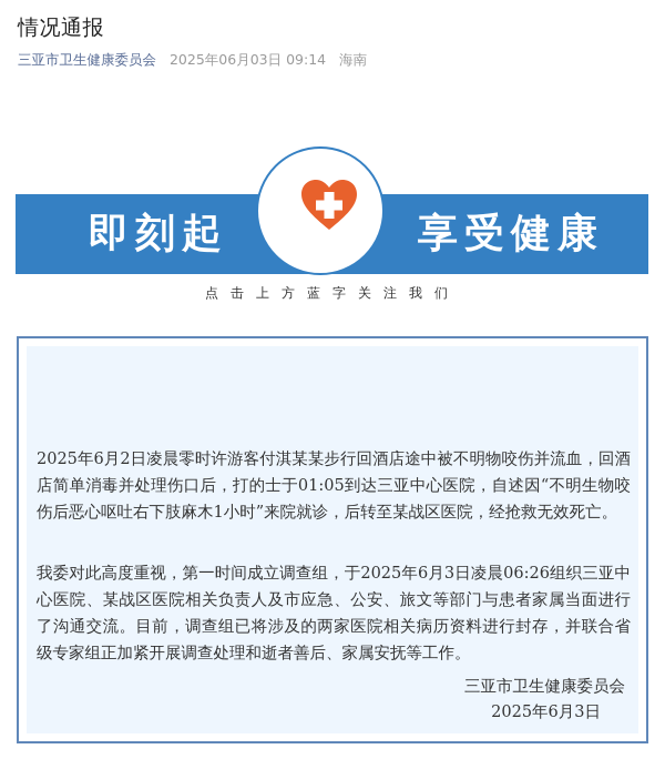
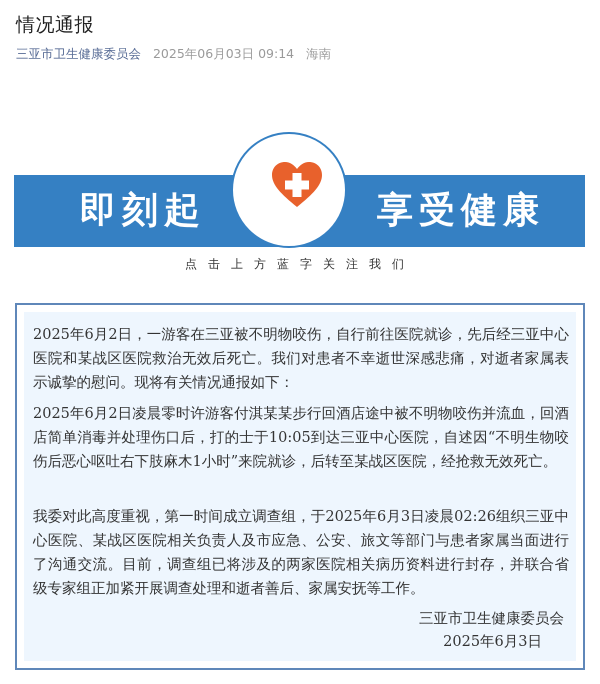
  情况通报
  三亚市卫生健康委员会 2025年06月03日 09:14 海南
  即刻起
  享受健康
  点击上方蓝字关注我们
+ 2025年6月2日，一游客在三亚被不明物咬伤，自行前往医院就诊，先后经三亚中心医院和某战区医院救治无效后死亡。我们对患者不幸逝世深感悲痛，对逝者家属表示诚挚的慰问。现将有关情况通报如下：
- 2025年6月2日凌晨零时许游客付淇某某步行回酒店途中被不明物咬伤并流血，回酒店简单消毒并处理伤口后，打的士于01:05到达三亚中心医院，自述因“不明生物咬伤后恶心呕吐右下肢麻木1小时”来院就诊，后转至某战区医院，经抢救无效死亡。
+ 2025年6月2日凌晨零时许游客付淇某某步行回酒店途中被不明物咬伤并流血，回酒店简单消毒并处理伤口后，打的士于10:05到达三亚中心医院，自述因“不明生物咬伤后恶心呕吐右下肢麻木1小时”来院就诊，后转至某战区医院，经抢救无效死亡。
- 我委对此高度重视，第一时间成立调查组，于2025年6月3日凌晨06:26组织三亚中心医院、某战区医院相关负责人及市应急、公安、旅文等部门与患者家属当面进行了沟通交流。目前，调查组已将涉及的两家医院相关病历资料进行封存，并联合省级专家组正加紧开展调查处理和逝者善后、家属安抚等工作。
+ 我委对此高度重视，第一时间成立调查组，于2025年6月3日凌晨02:26组织三亚中心医院、某战区医院相关负责人及市应急、公安、旅文等部门与患者家属当面进行了沟通交流。目前，调查组已将涉及的两家医院相关病历资料进行封存，并联合省级专家组正加紧开展调查处理和逝者善后、家属安抚等工作。
  三亚市卫生健康委员会
  2025年6月3日
